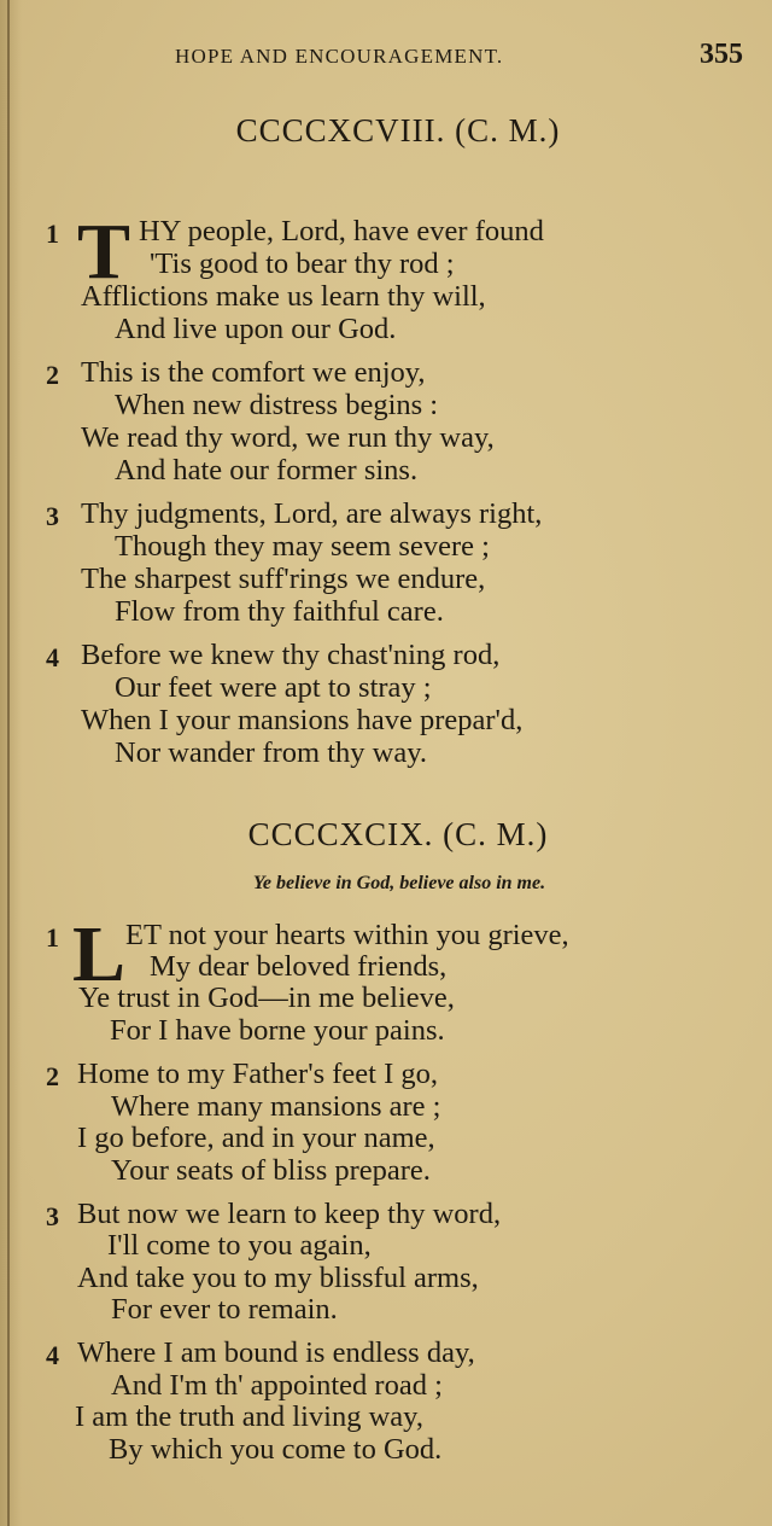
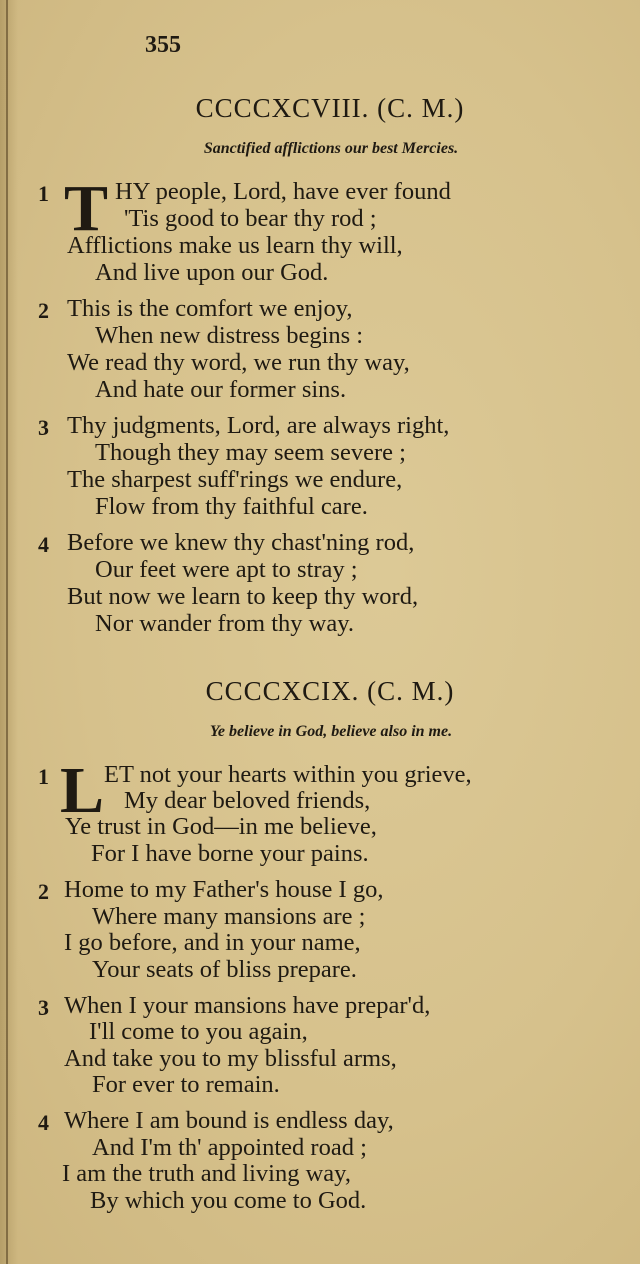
- HOPE AND ENCOURAGEMENT.
  355
  CCCCXCVIII. (C. M.)
+ Sanctified afflictions our best Mercies.
  1
  T
  HY people, Lord, have ever found
  'Tis good to bear thy rod ;
  Afflictions make us learn thy will,
  And live upon our God.
  2
  This is the comfort we enjoy,
  When new distress begins :
  We read thy word, we run thy way,
  And hate our former sins.
  3
  Thy judgments, Lord, are always right,
  Though they may seem severe ;
  The sharpest suff'rings we endure,
  Flow from thy faithful care.
  4
  Before we knew thy chast'ning rod,
  Our feet were apt to stray ;
- When I your mansions have prepar'd,
+ But now we learn to keep thy word,
  Nor wander from thy way.
  CCCCXCIX. (C. M.)
  Ye believe in God, believe also in me.
  1
  L
  ET not your hearts within you grieve,
  My dear beloved friends,
  Ye trust in God—in me believe,
  For I have borne your pains.
  2
- Home to my Father's feet I go,
+ Home to my Father's house I go,
  Where many mansions are ;
  I go before, and in your name,
  Your seats of bliss prepare.
  3
- But now we learn to keep thy word,
+ When I your mansions have prepar'd,
  I'll come to you again,
  And take you to my blissful arms,
  For ever to remain.
  4
  Where I am bound is endless day,
  And I'm th' appointed road ;
  I am the truth and living way,
  By which you come to God.
